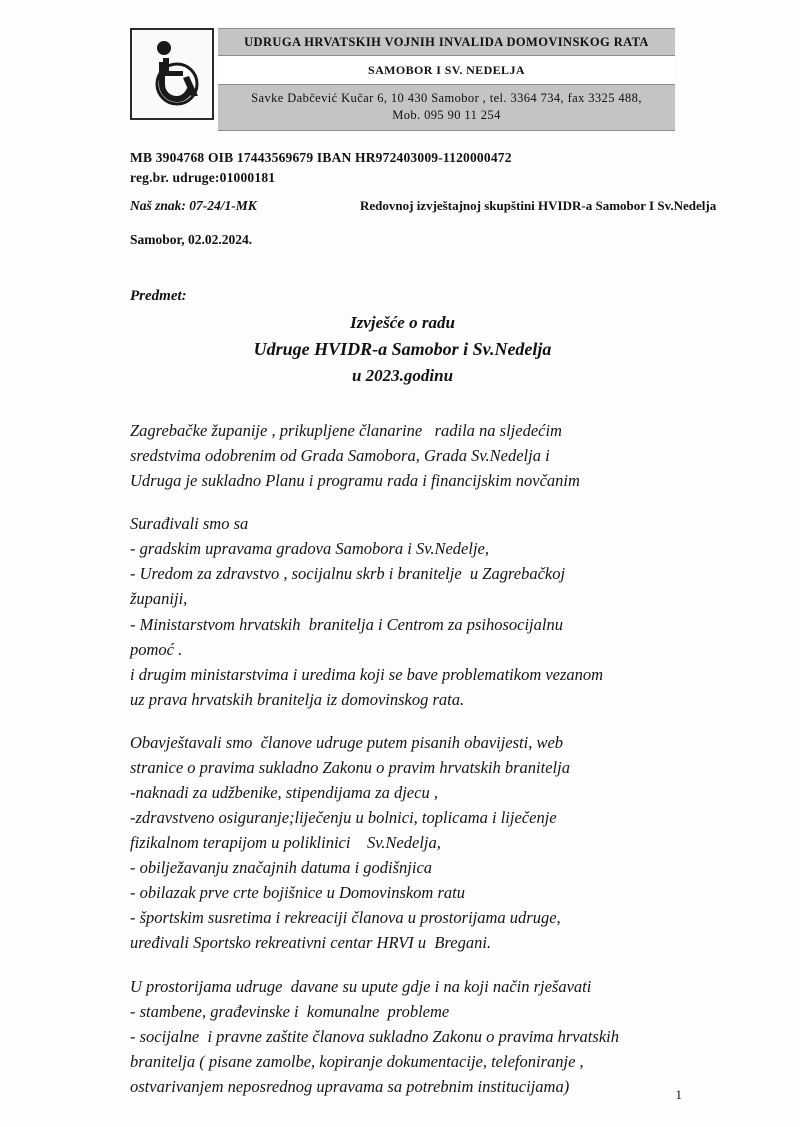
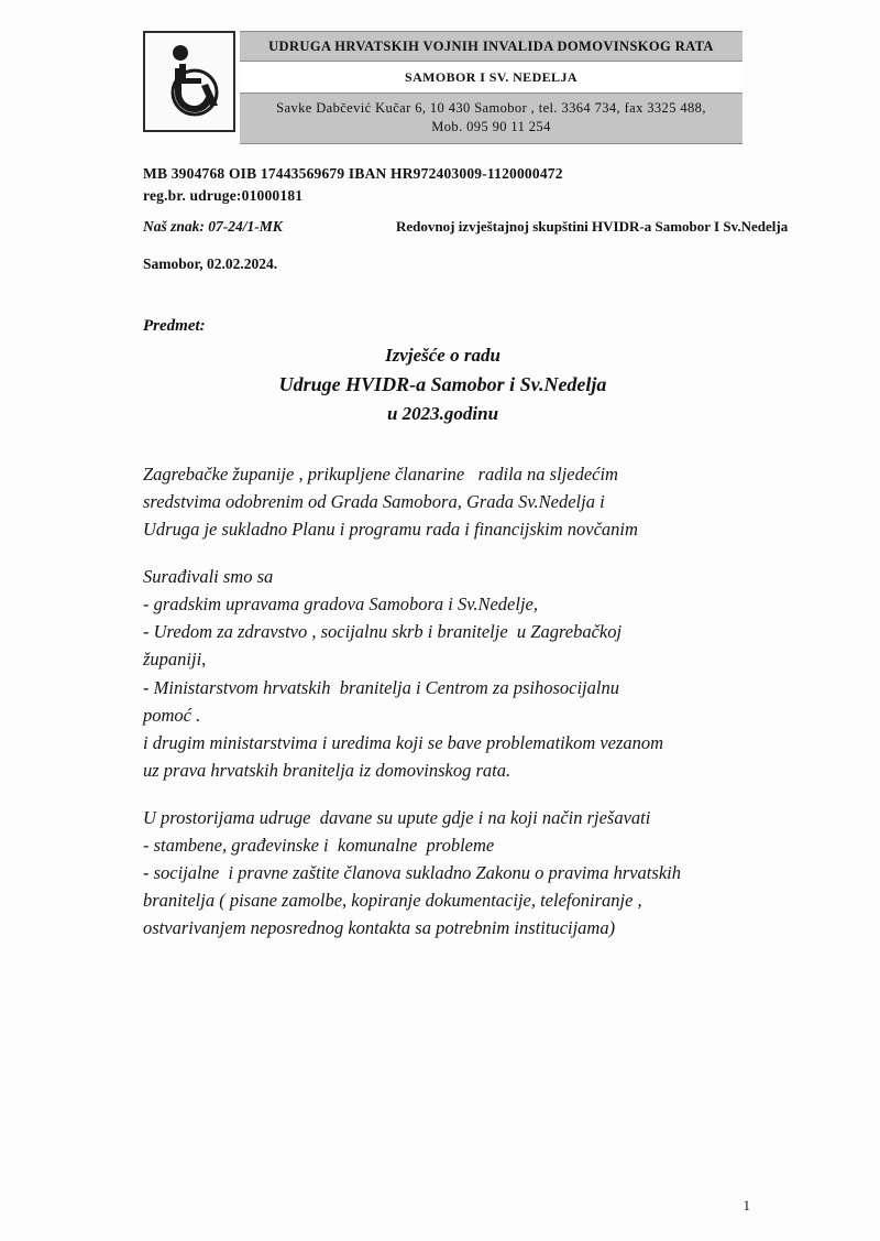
  UDRUGA HRVATSKIH VOJNIH INVALIDA DOMOVINSKOG RATA
  SAMOBOR I SV. NEDELJA
  Savke Dabčević Kučar 6, 10 430 Samobor , tel. 3364 734, fax 3325 488,
  Mob. 095 90 11 254
  MB 3904768 OIB 17443569679 IBAN HR972403009-1120000472
  reg.br. udruge:01000181
  Naš znak: 07-24/1-MK
  Redovnoj izvještajnoj skupštini HVIDR-a Samobor I Sv.Nedelja
  Samobor, 02.02.2024.
  Predmet:
  Izvješće o radu
  Udruge HVIDR-a Samobor i Sv.Nedelja
  u 2023.godinu
  Zagrebačke županije , prikupljene članarine radila na sljedećim
  sredstvima odobrenim od Grada Samobora, Grada Sv.Nedelja i
  Udruga je sukladno Planu i programu rada i financijskim novčanim
  Surađivali smo sa
  - gradskim upravama gradova Samobora i Sv.Nedelje,
  - Uredom za zdravstvo , socijalnu skrb i braniteljе u Zagrebačkoj
  županiji,
  - Ministarstvom hrvatskih branitelja i Centrom za psihosocijalnu
  pomoć .
  i drugim ministarstvima i uredima koji se bave problematikom vezanom
  uz prava hrvatskih branitelja iz domovinskog rata.
- Obavještavali smo članove udruge putem pisanih obavijesti, web
- stranice o pravima sukladno Zakonu o pravim hrvatskih branitelja
- -naknadi za udžbenike, stipendijama za djecu ,
- -zdravstveno osiguranje;liječenju u bolnici, toplicama i liječenje
- fizikalnom terapijom u poliklinici Sv.Nedelja,
- - obilježavanju značajnih datuma i godišnjica
- - obilazak prve crte bojišnice u Domovinskom ratu
- - športskim susretima i rekreaciji članova u prostorijama udruge,
- uređivali Sportsko rekreativni centar HRVI u Bregani.
  U prostorijama udruge davane su upute gdje i na koji način rješavati
  - stambene, građevinske i komunalne probleme
  - socijalne i pravne zaštite članova sukladno Zakonu o pravima hrvatskih
  branitelja ( pisane zamolbe, kopiranje dokumentacije, telefoniranje ,
- ostvarivanjem neposrednog upravama sa potrebnim institucijama)
+ ostvarivanjem neposrednog kontakta sa potrebnim institucijama)
  1
